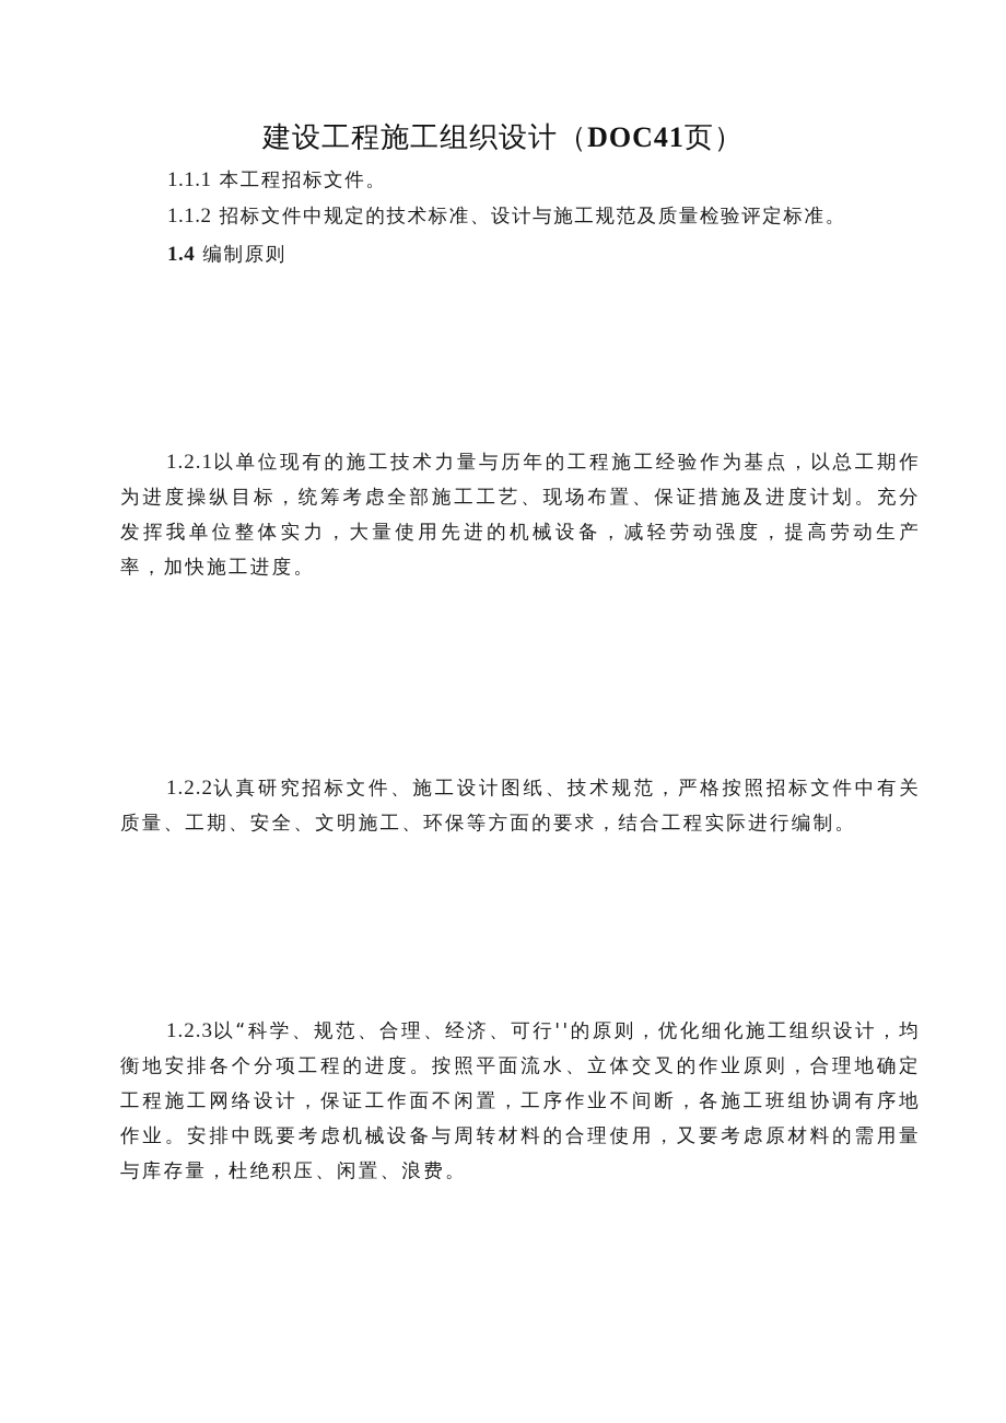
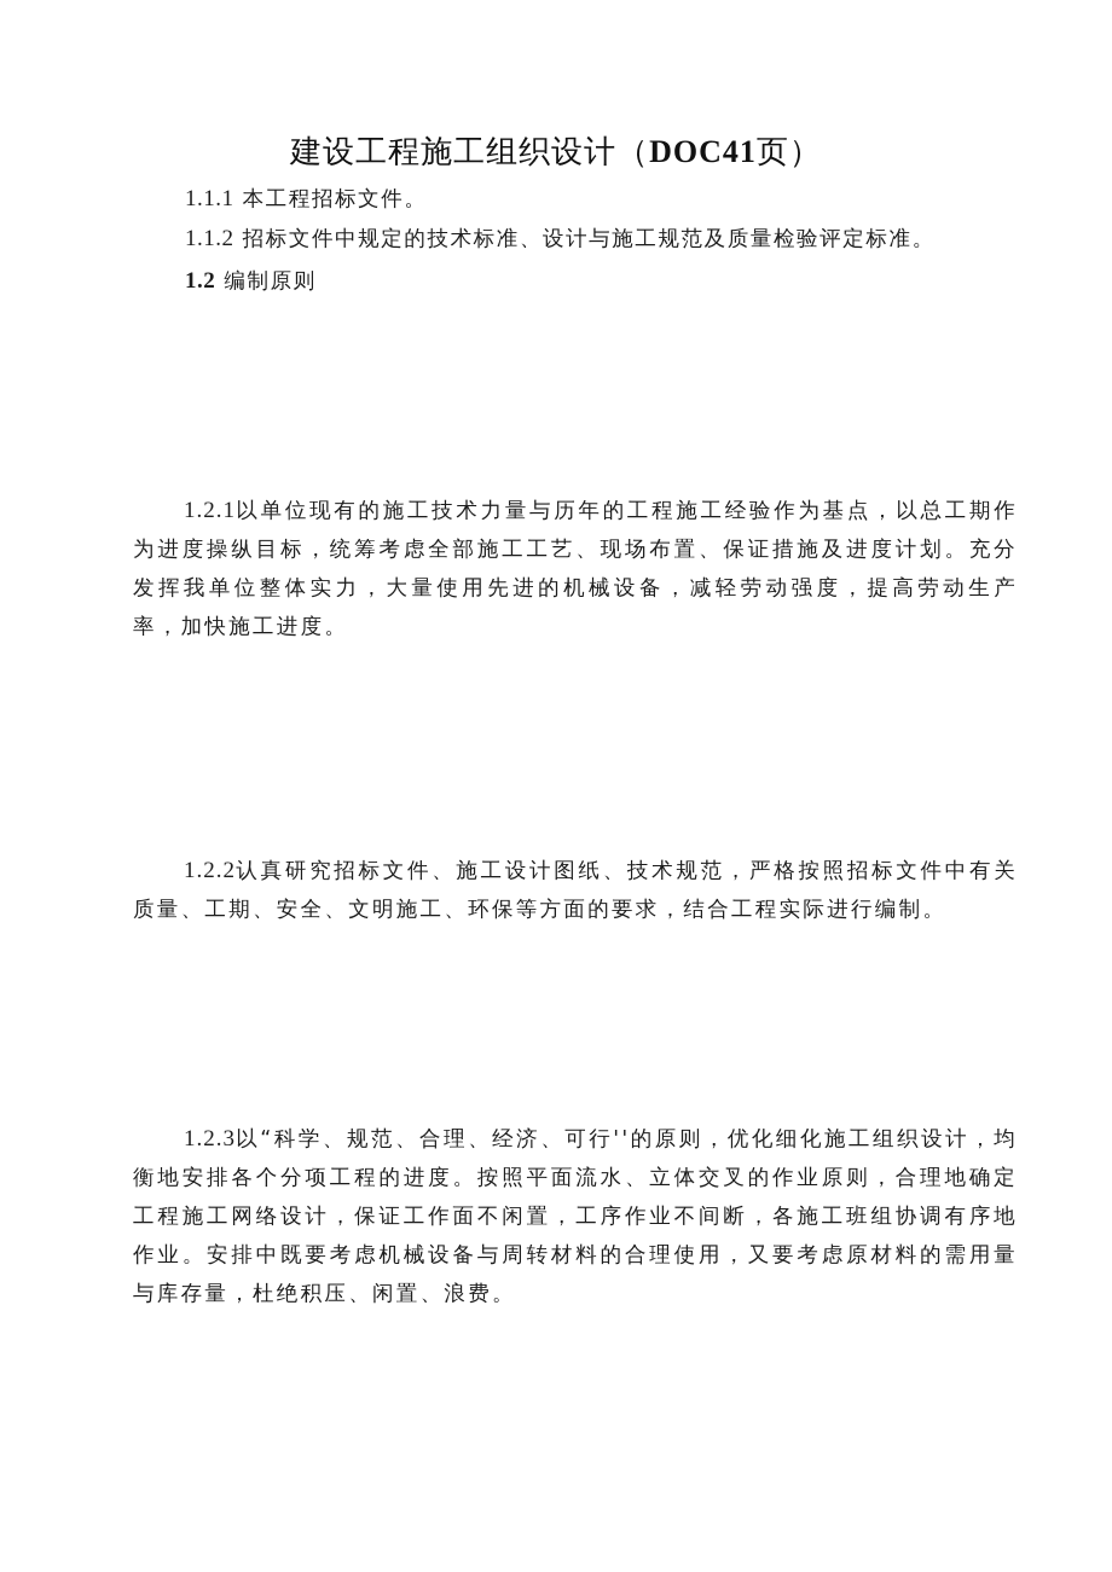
  建设工程施工组织设计（DOC41页）
  1.1.1 本工程招标文件。
  1.1.2 招标文件中规定的技术标准、设计与施工规范及质量检验评定标准。
- 1.4 编制原则
+ 1.2 编制原则
  1.2.1以单位现有的施工技术力量与历年的工程施工经验作为基点，以总工期作为进度操纵目标，统筹考虑全部施工工艺、现场布置、保证措施及进度计划。充分发挥我单位整体实力，大量使用先进的机械设备，减轻劳动强度，提高劳动生产率，加快施工进度。
  1.2.2认真研究招标文件、施工设计图纸、技术规范，严格按照招标文件中有关质量、工期、安全、文明施工、环保等方面的要求，结合工程实际进行编制。
  1.2.3以“科学、规范、合理、经济、可行''的原则，优化细化施工组织设计，均衡地安排各个分项工程的进度。按照平面流水、立体交叉的作业原则，合理地确定工程施工网络设计，保证工作面不闲置，工序作业不间断，各施工班组协调有序地作业。安排中既要考虑机械设备与周转材料的合理使用，又要考虑原材料的需用量与库存量，杜绝积压、闲置、浪费。
